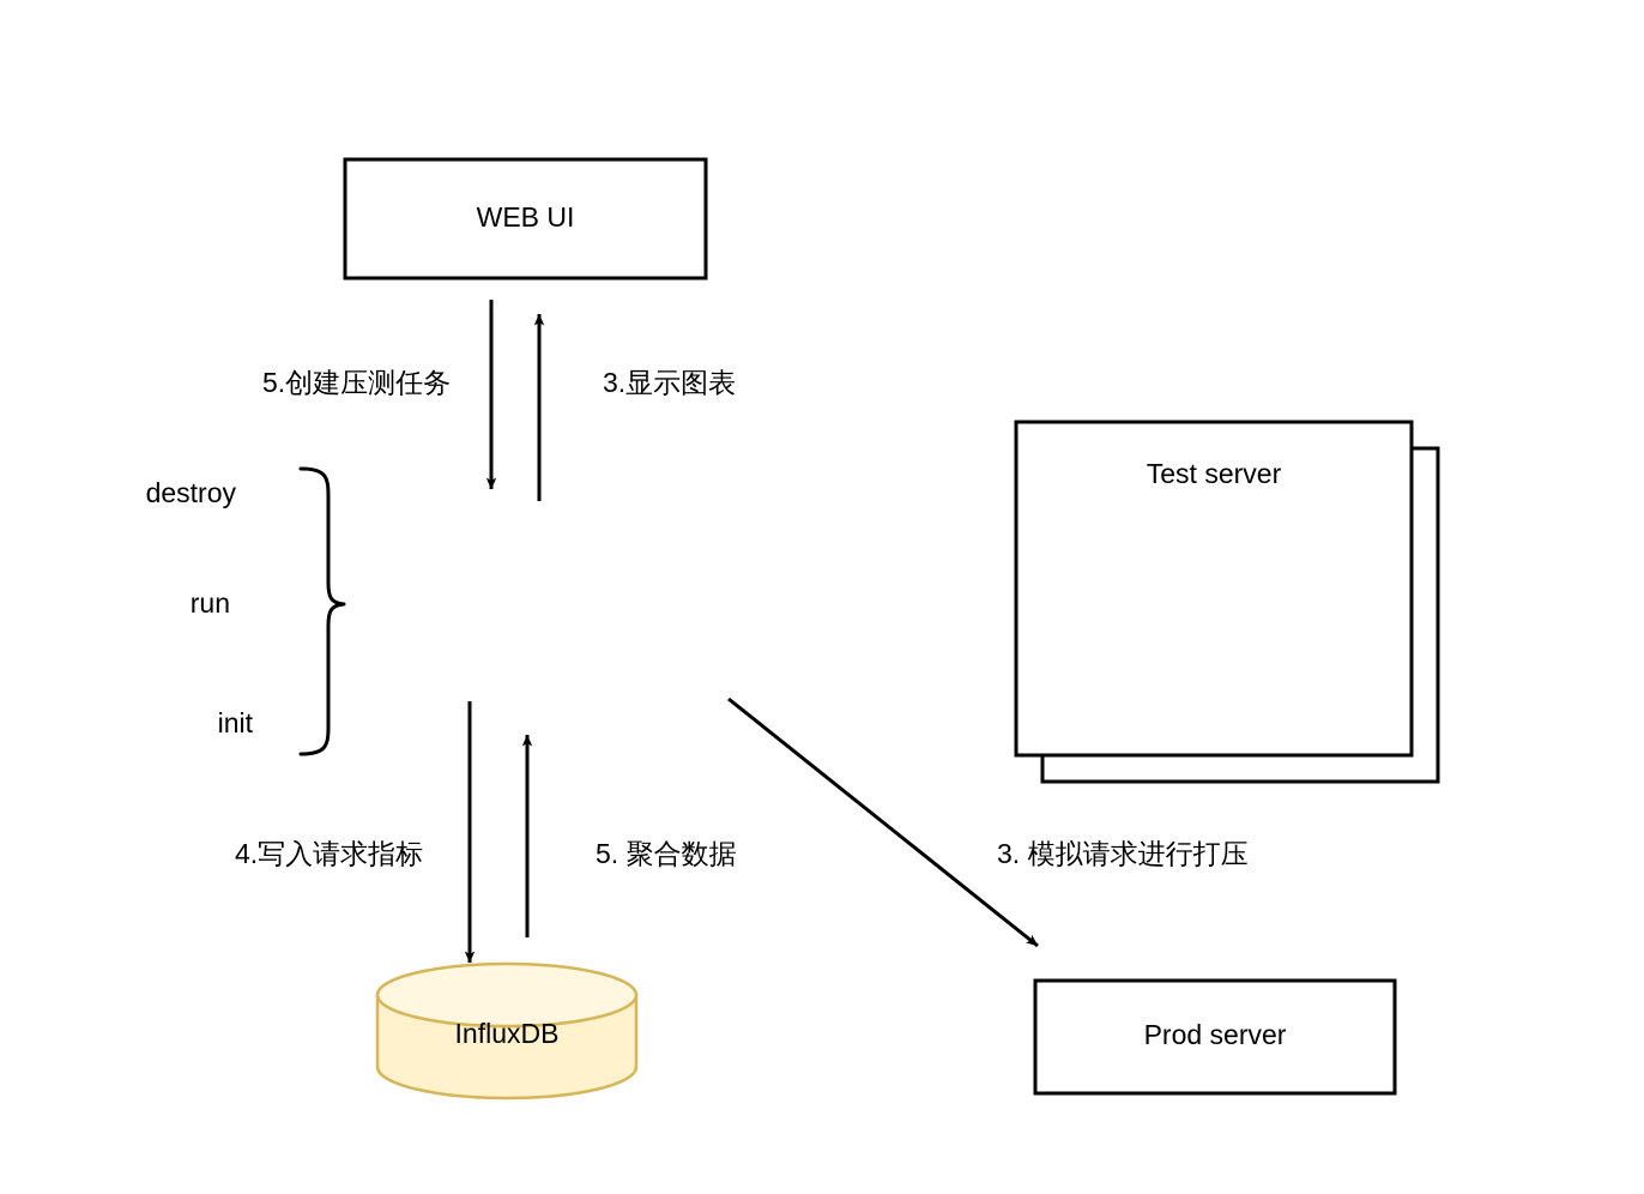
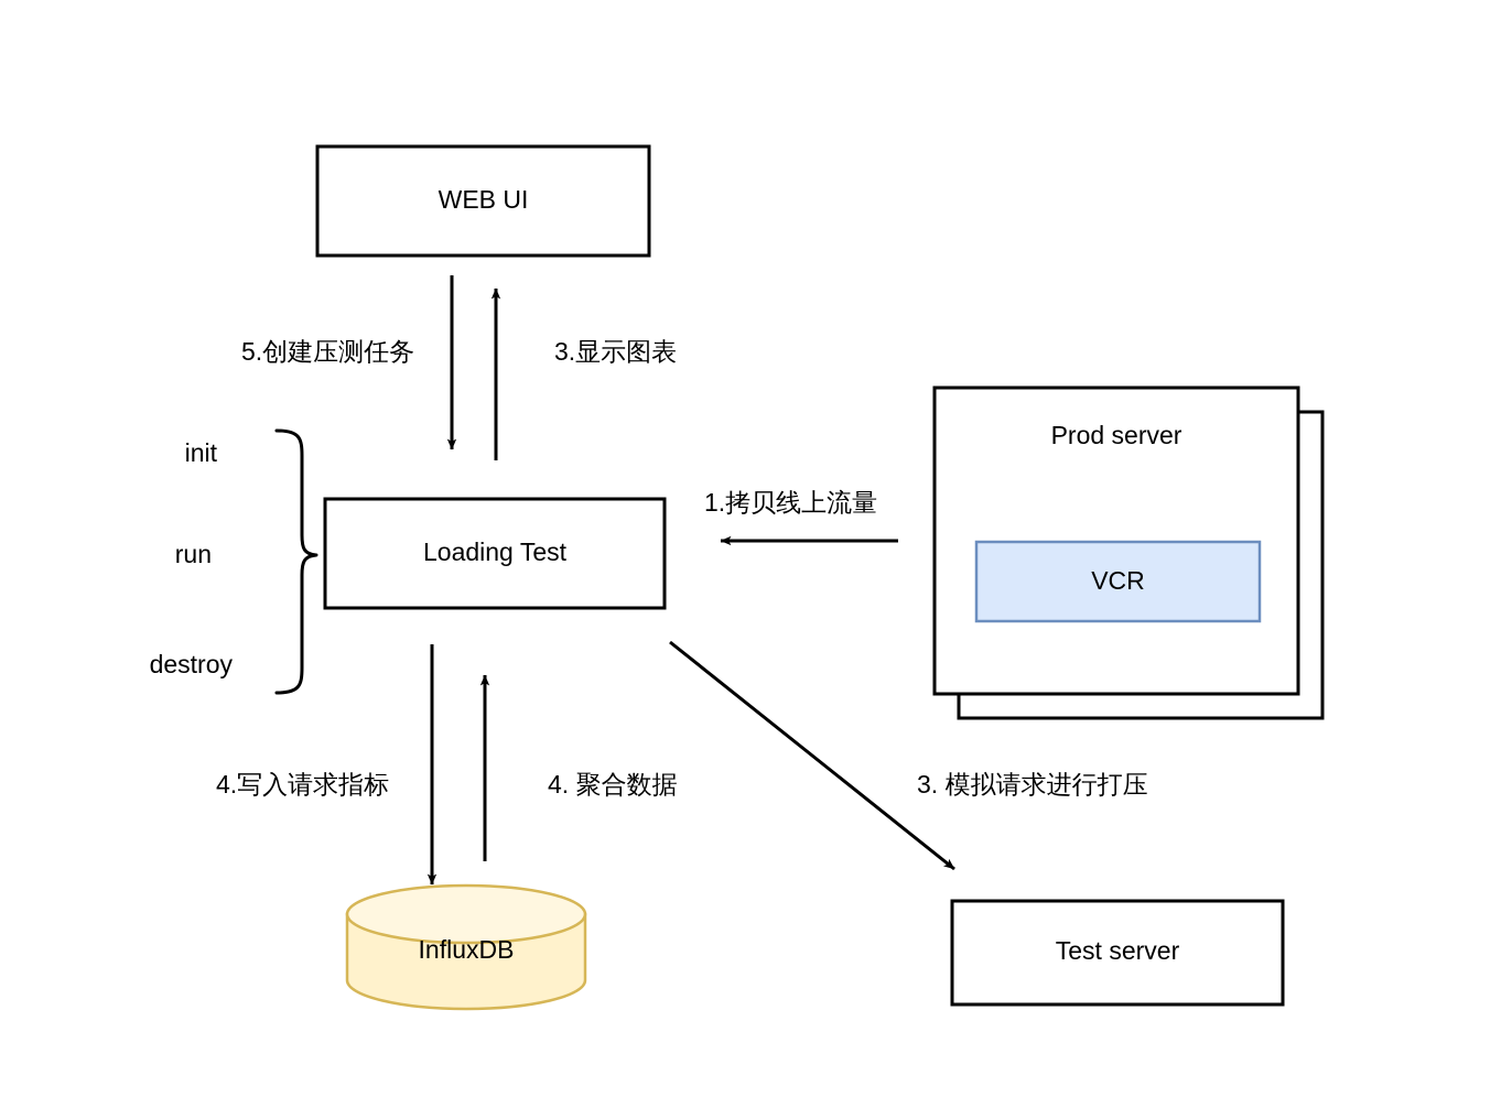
  WEB UI
+ Loading Test
- Test server
+ Prod server
+ VCR
- Prod server
+ Test server
  InfluxDB
- destroy
+ init
  run
- init
+ destroy
  5.创建压测任务
  3.显示图表
+ 1.拷贝线上流量
  3. 模拟请求进行打压
  4.写入请求指标
- 5. 聚合数据
+ 4. 聚合数据
